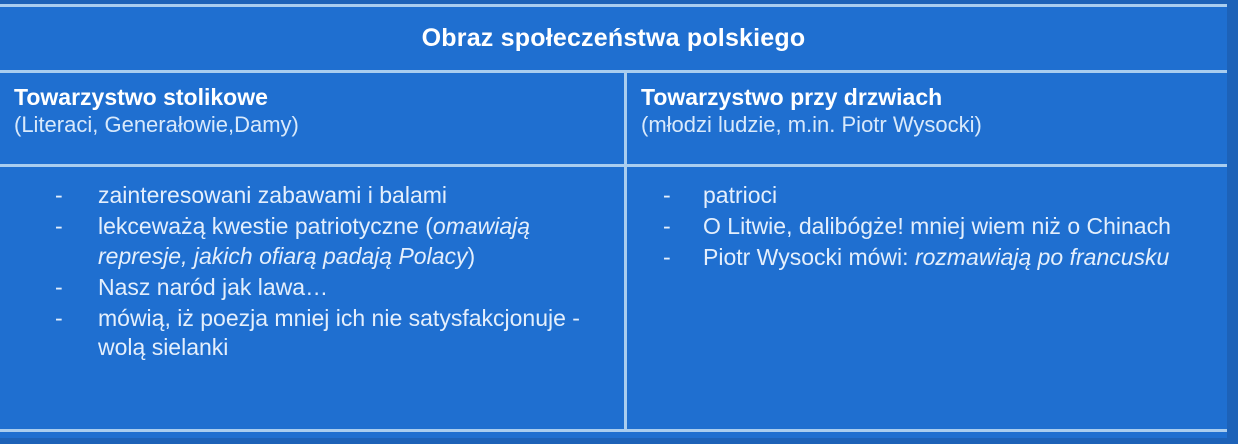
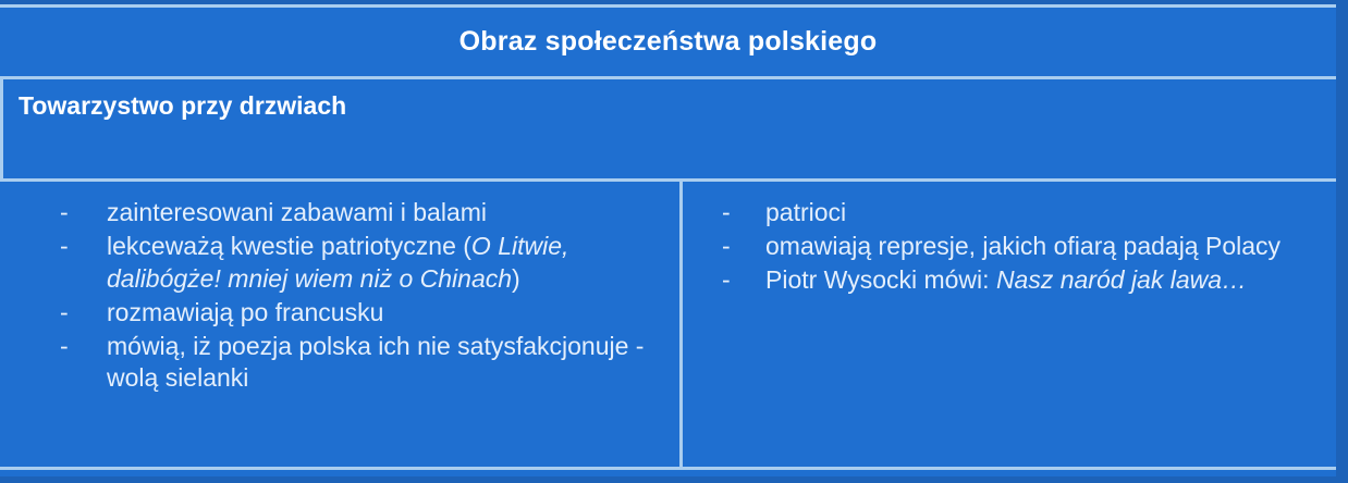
  Obraz społeczeństwa polskiego
- Towarzystwo stolikowe
- (Literaci, Generałowie,Damy)
  Towarzystwo przy drzwiach
- (młodzi ludzie, m.in. Piotr Wysocki)
  -
  zainteresowani zabawami i balami
  -
- lekceważą kwestie patriotyczne (omawiają represje, jakich ofiarą padają Polacy)
+ lekceważą kwestie patriotyczne (O Litwie, dalibógże! mniej wiem niż o Chinach)
  -
- Nasz naród jak lawa…
+ rozmawiają po francusku
  -
- mówią, iż poezja mniej ich nie satysfakcjonuje - wolą sielanki
+ mówią, iż poezja polska ich nie satysfakcjonuje - wolą sielanki
  -
  patrioci
  -
- O Litwie, dalibógże! mniej wiem niż o Chinach
+ omawiają represje, jakich ofiarą padają Polacy
  -
- Piotr Wysocki mówi: rozmawiają po francusku
+ Piotr Wysocki mówi: Nasz naród jak lawa…
